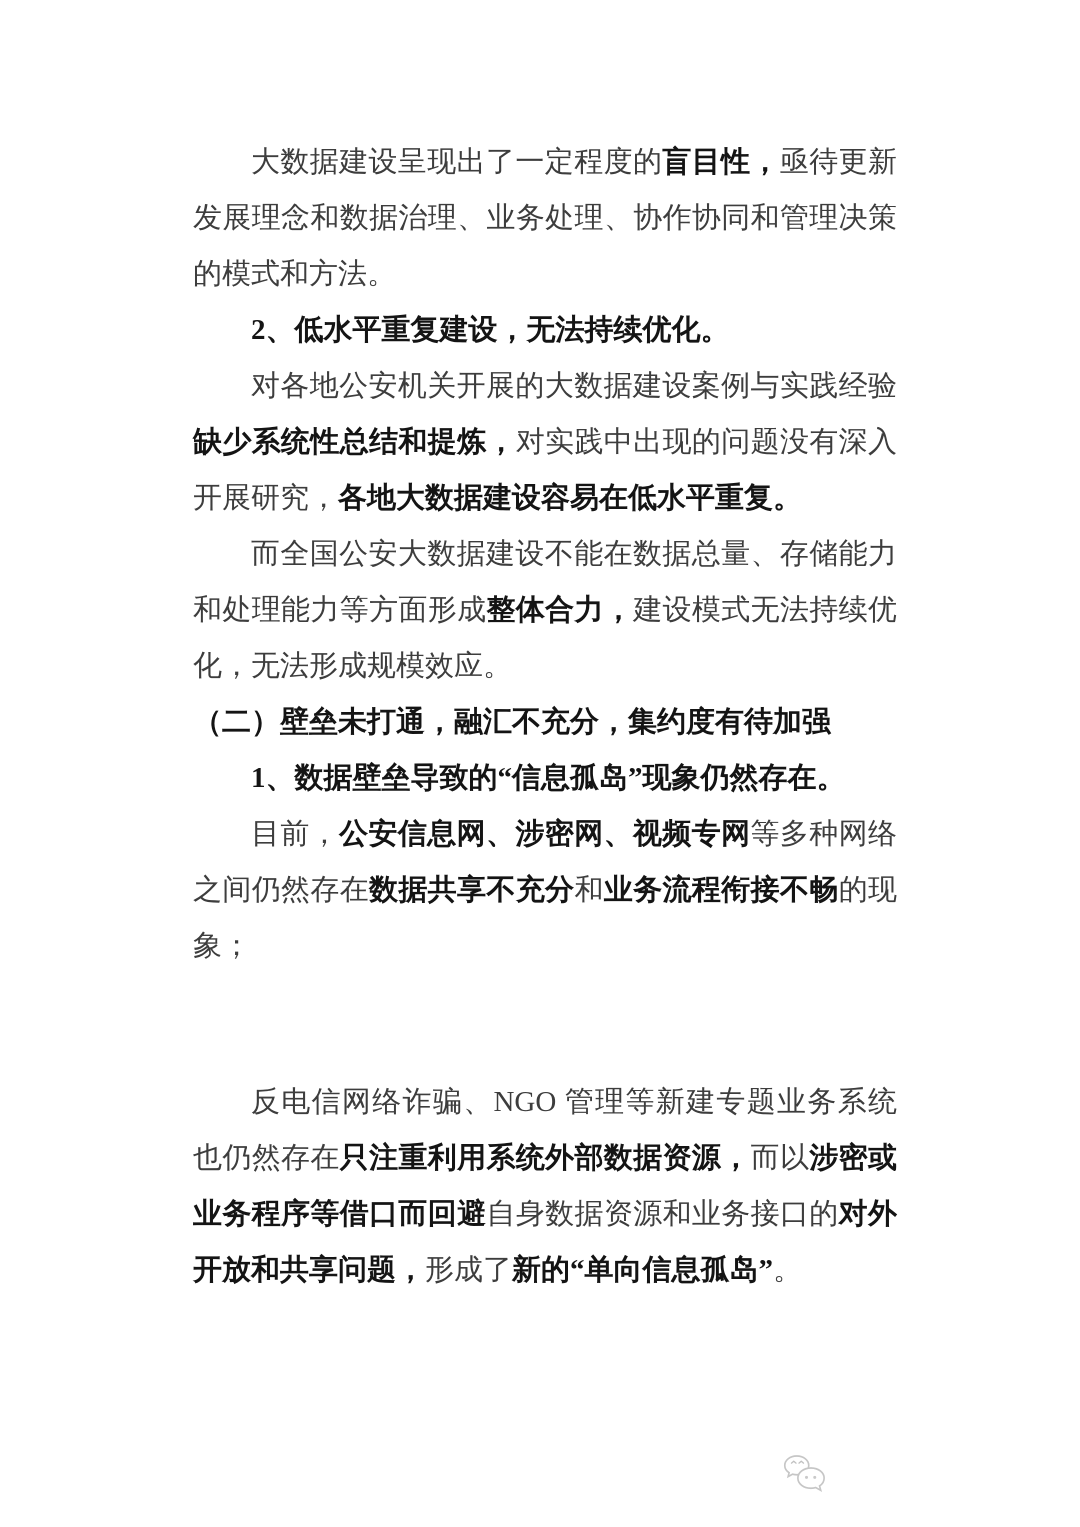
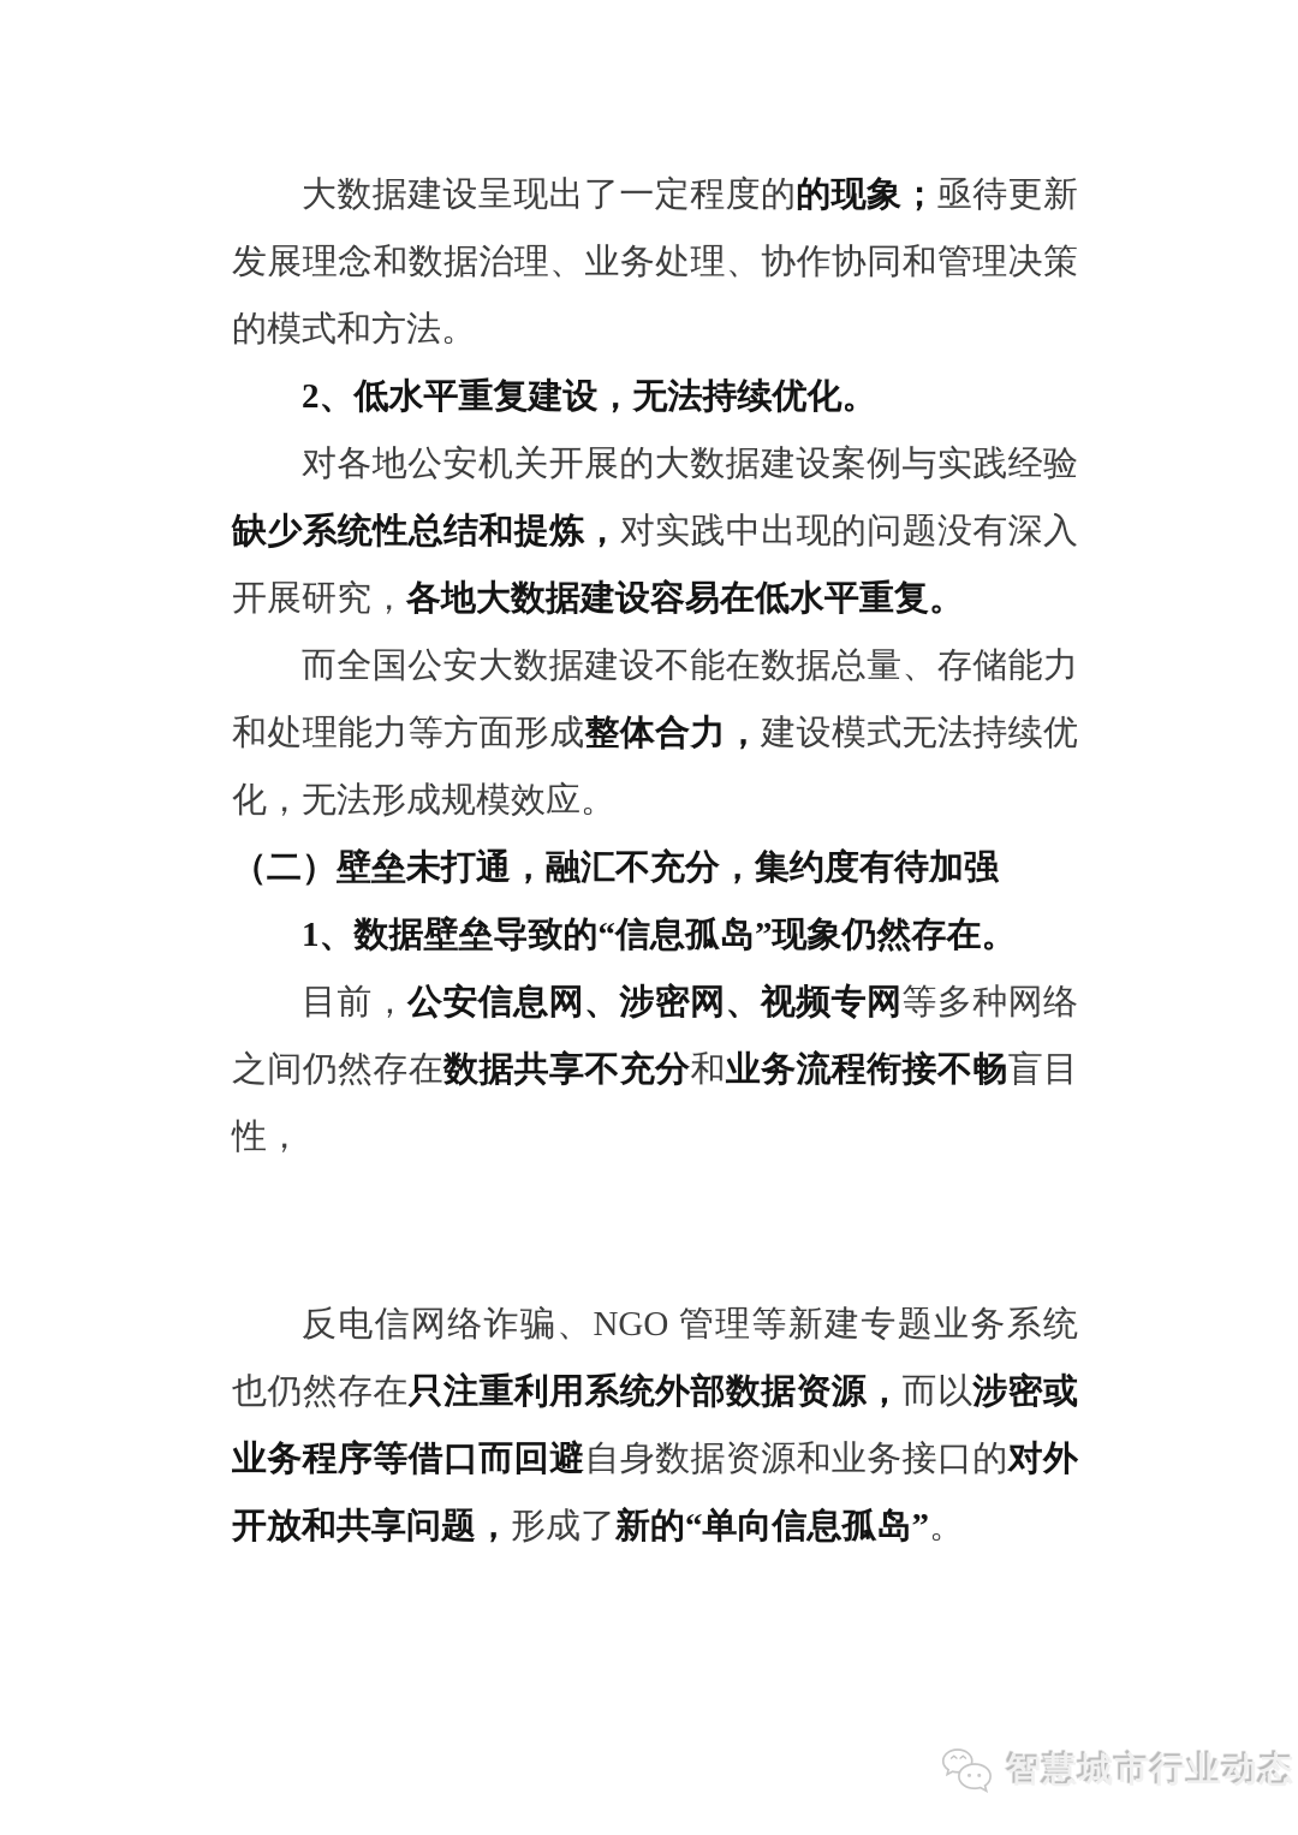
- 大数据建设呈现出了一定程度的盲目性，亟待更新发展理念和数据治理、业务处理、协作协同和管理决策的模式和方法。
+ 大数据建设呈现出了一定程度的的现象；亟待更新发展理念和数据治理、业务处理、协作协同和管理决策的模式和方法。
  2、低水平重复建设，无法持续优化。
  对各地公安机关开展的大数据建设案例与实践经验缺少系统性总结和提炼，对实践中出现的问题没有深入开展研究，各地大数据建设容易在低水平重复。
  而全国公安大数据建设不能在数据总量、存储能力和处理能力等方面形成整体合力，建设模式无法持续优化，无法形成规模效应。
  （二）壁垒未打通，融汇不充分，集约度有待加强
  1、数据壁垒导致的“信息孤岛”现象仍然存在。
- 目前，公安信息网、涉密网、视频专网等多种网络之间仍然存在数据共享不充分和业务流程衔接不畅的现象；
+ 目前，公安信息网、涉密网、视频专网等多种网络之间仍然存在数据共享不充分和业务流程衔接不畅盲目性，
  反电信网络诈骗、NGO 管理等新建专题业务系统也仍然存在只注重利用系统外部数据资源，而以涉密或业务程序等借口而回避自身数据资源和业务接口的对外开放和共享问题，形成了新的“单向信息孤岛”。
+ 智慧城市行业动态
